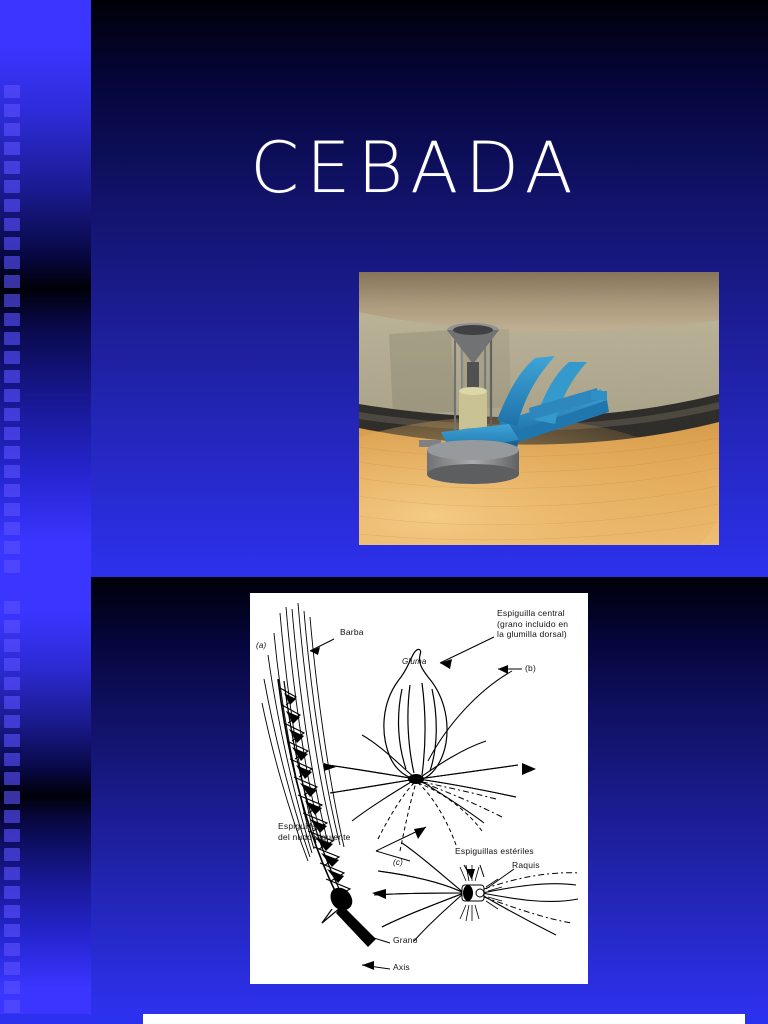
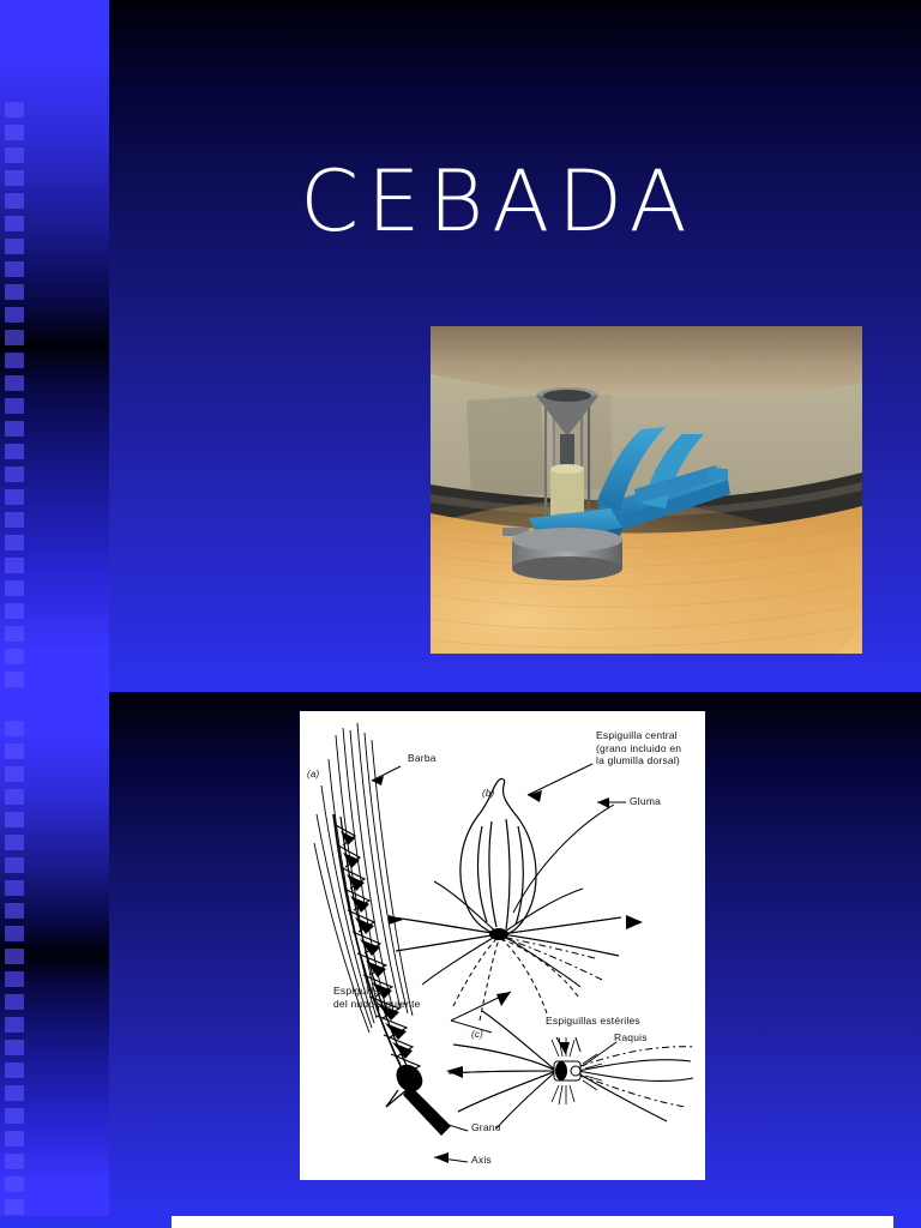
  CEBADA
  (a)
- Gluma
+ (b)
  (c)
  Barba
  Espiguilla central
  (grano incluido en
  la glumilla dorsal)
- (b)
+ Gluma
  Espiguillas
  del nudo siguiente
  Espiguillas estériles
  Raquis
  Grano
  Axis
